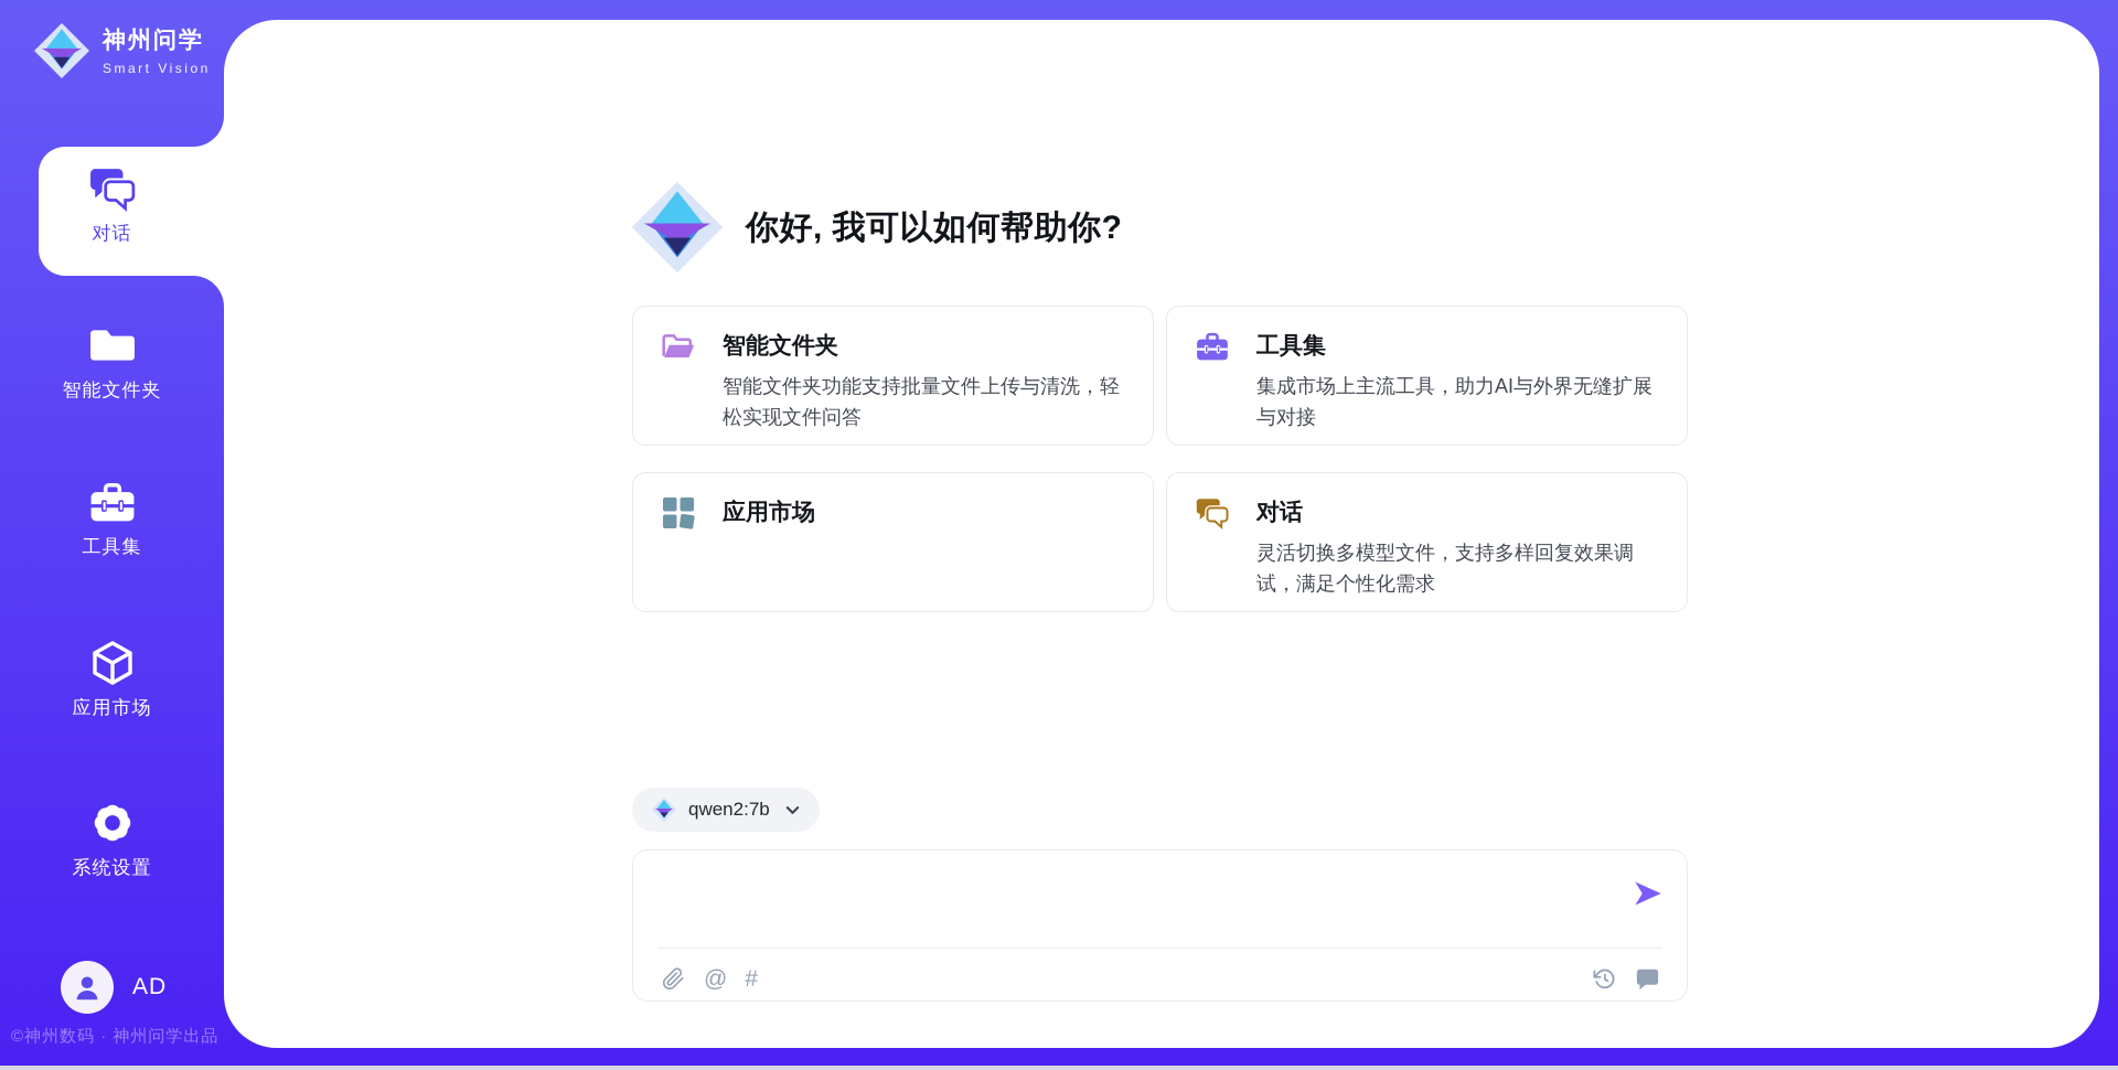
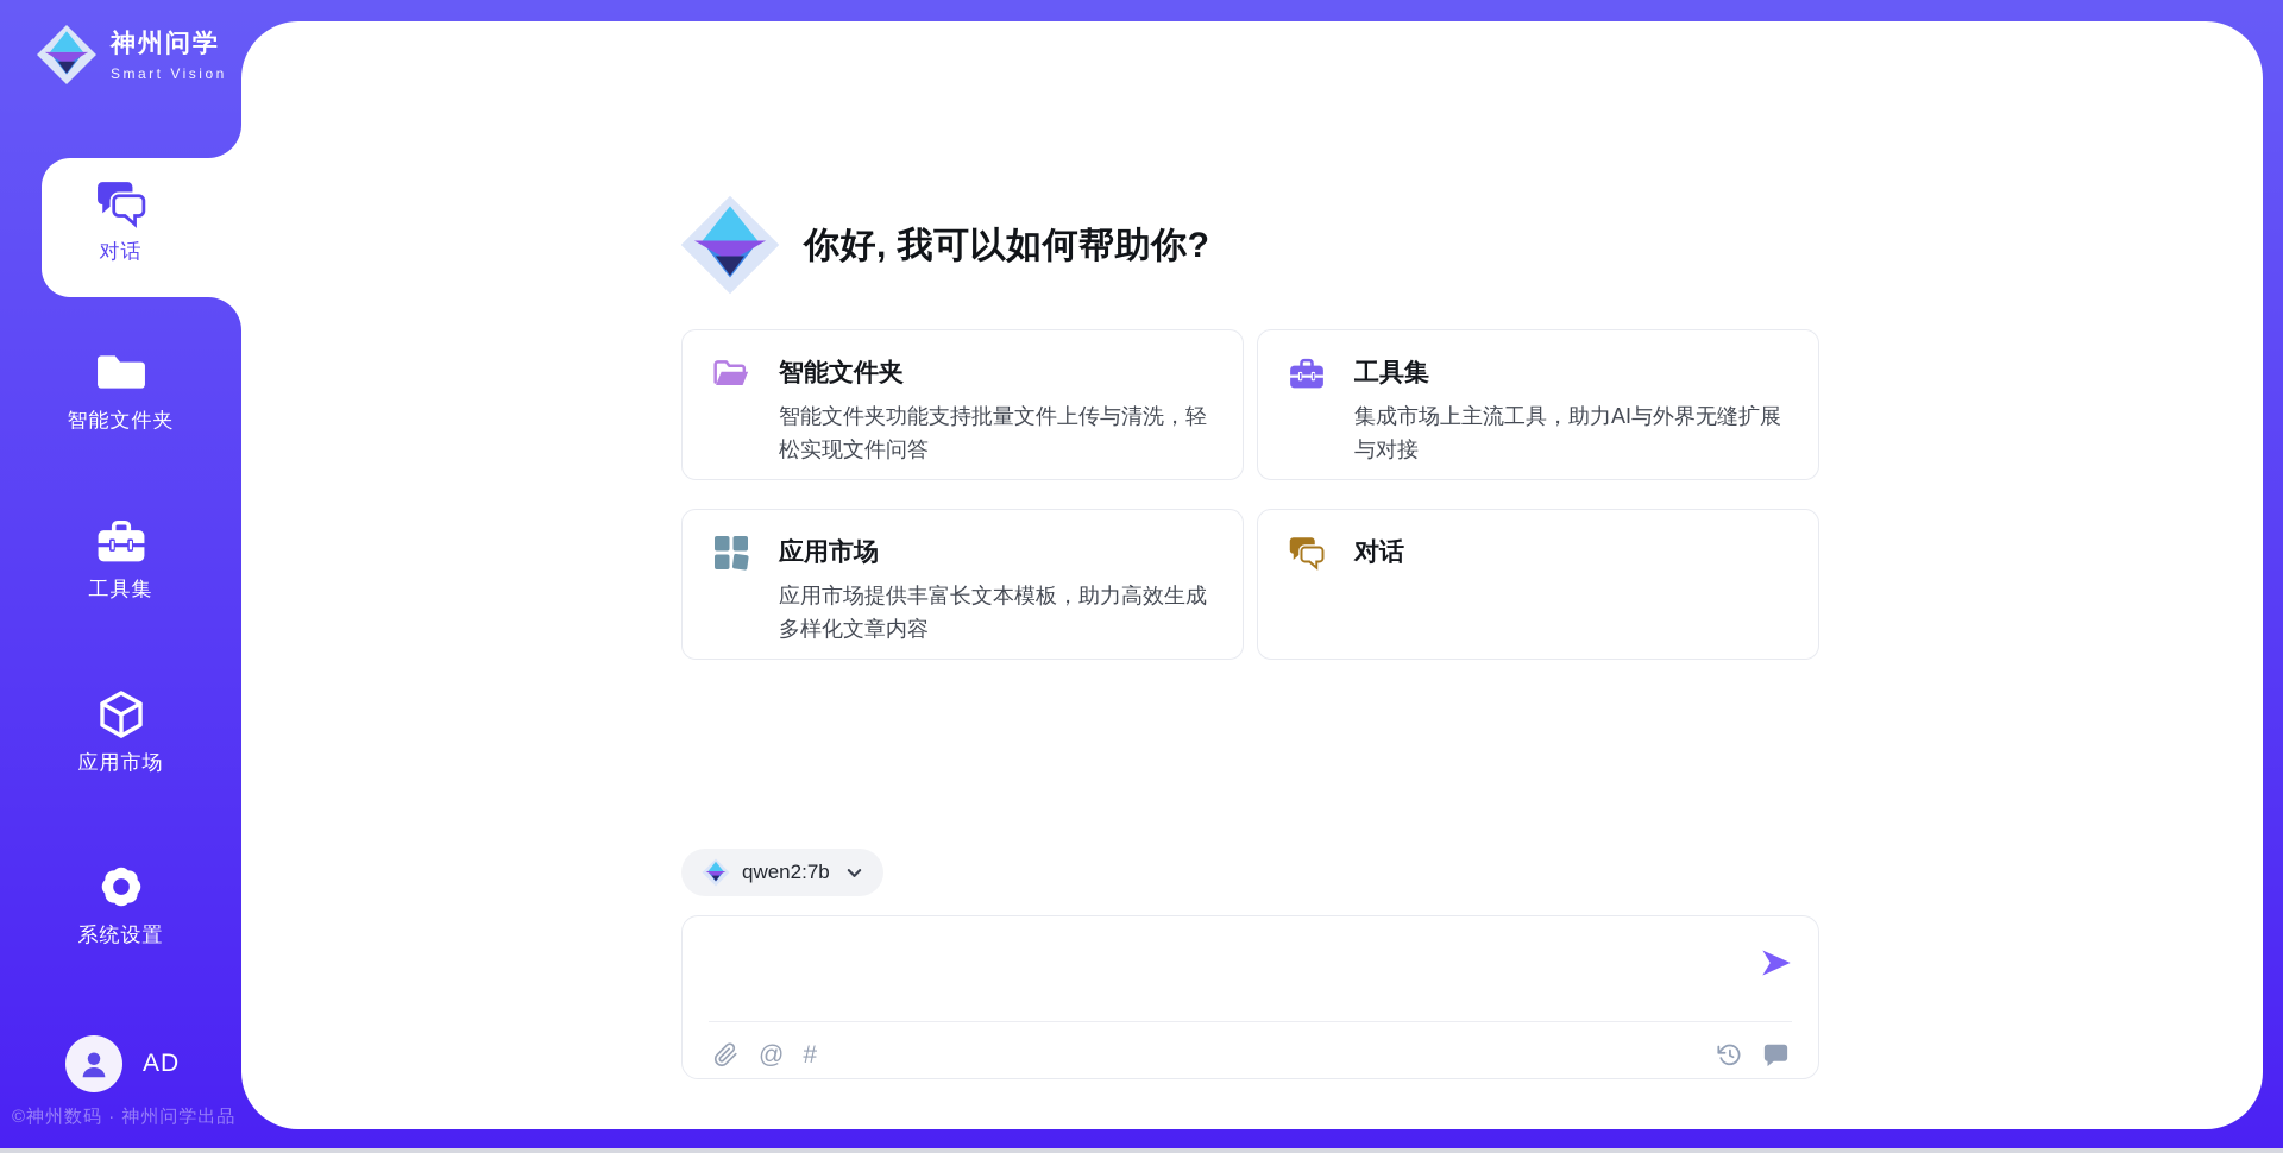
  神州问学
  Smart Vision
  对话
  智能文件夹
  工具集
  应用市场
  系统设置
  AD
  ©神州数码 · 神州问学出品
  你好, 我可以如何帮助你?
  智能文件夹
  智能文件夹功能支持批量文件上传与清洗，轻松实现文件问答
  工具集
  集成市场上主流工具，助力AI与外界无缝扩展与对接
  应用市场
+ 应用市场提供丰富长文本模板，助力高效生成多样化文章内容
  对话
- 灵活切换多模型文件，支持多样回复效果调试，满足个性化需求
  qwen2:7b
  @
  #
